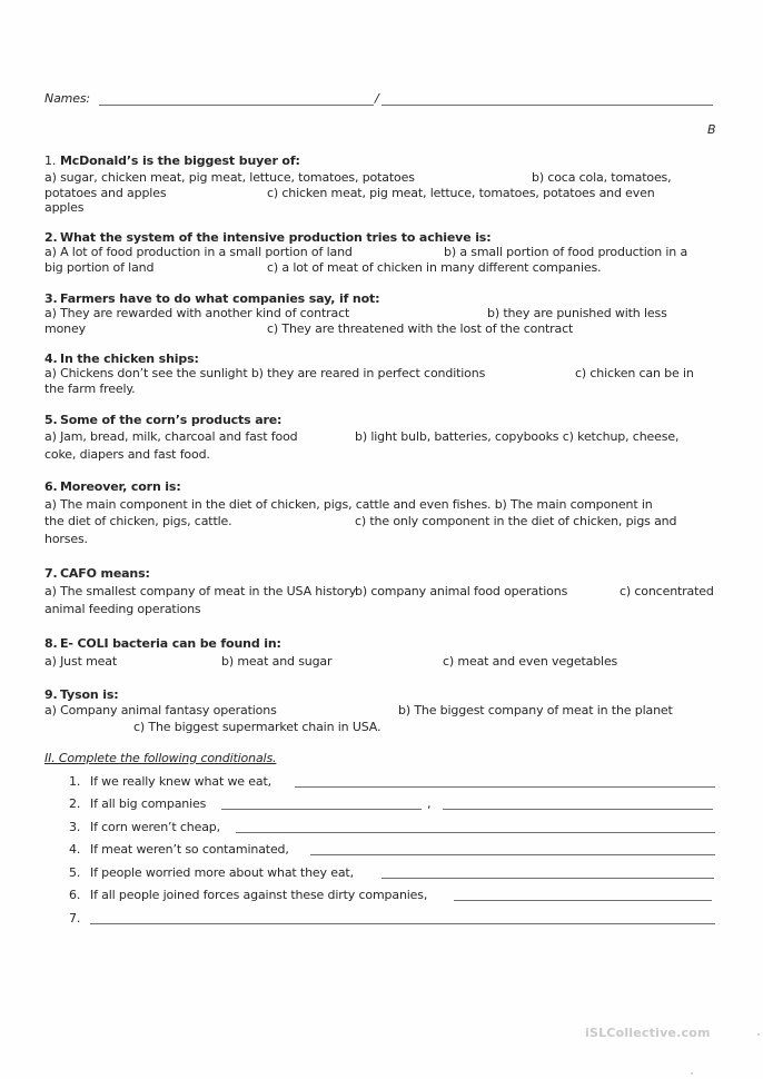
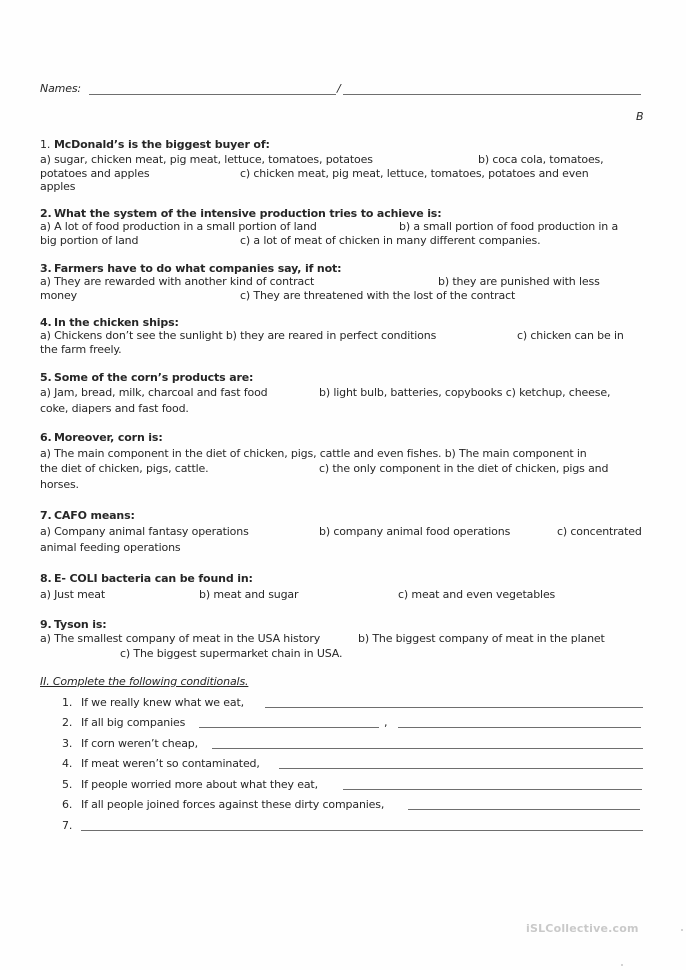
  Names:
  /
  B
  1.
  McDonald’s is the biggest buyer of:
  a) sugar, chicken meat, pig meat, lettuce, tomatoes, potatoes
  b) coca cola, tomatoes,
  potatoes and apples
  c) chicken meat, pig meat, lettuce, tomatoes, potatoes and even
  apples
  2.
  What the system of the intensive production tries to achieve is:
  a) A lot of food production in a small portion of land
  b) a small portion of food production in a
  big portion of land
  c) a lot of meat of chicken in many different companies.
  3.
  Farmers have to do what companies say, if not:
  a) They are rewarded with another kind of contract
  b) they are punished with less
  money
  c) They are threatened with the lost of the contract
  4.
  In the chicken ships:
  a) Chickens don’t see the sunlight b) they are reared in perfect conditions
  c) chicken can be in
  the farm freely.
  5.
  Some of the corn’s products are:
  a) Jam, bread, milk, charcoal and fast food
  b) light bulb, batteries, copybooks c) ketchup, cheese,
  coke, diapers and fast food.
  6.
  Moreover, corn is:
  a) The main component in the diet of chicken, pigs, cattle and even fishes. b) The main component in
  the diet of chicken, pigs, cattle.
  c) the only component in the diet of chicken, pigs and
  horses.
  7.
  CAFO means:
- a) The smallest company of meat in the USA history
+ a) Company animal fantasy operations
  b) company animal food operations
  c) concentrated
  animal feeding operations
  8.
  E- COLI bacteria can be found in:
  a) Just meat
  b) meat and sugar
  c) meat and even vegetables
  9.
  Tyson is:
- a) Company animal fantasy operations
+ a) The smallest company of meat in the USA history
  b) The biggest company of meat in the planet
  c) The biggest supermarket chain in USA.
  II. Complete the following conditionals.
  1.
  If we really knew what we eat,
  2.
  If all big companies
  ,
  3.
  If corn weren’t cheap,
  4.
  If meat weren’t so contaminated,
  5.
  If people worried more about what they eat,
  6.
  If all people joined forces against these dirty companies,
  7.
  iSLCollective.com
